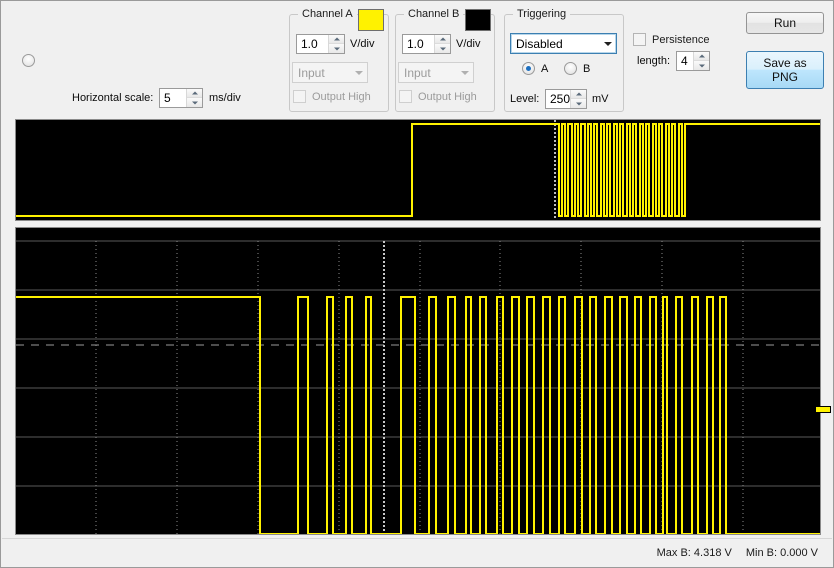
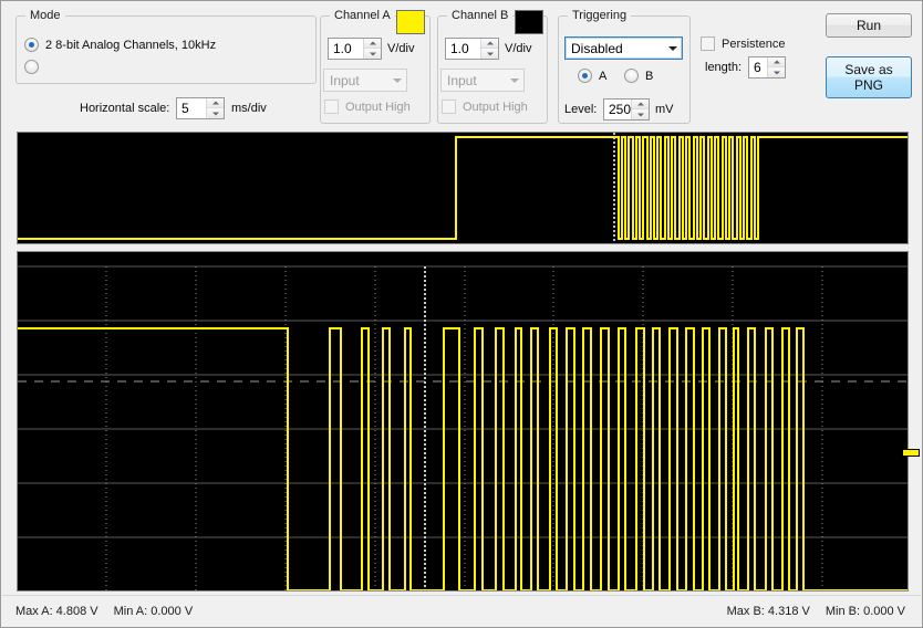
+ Mode
+ 2 8-bit Analog Channels, 10kHz
  Horizontal scale:
  5
  ms/div
  Channel A
  1.0
  V/div
  Input
  Output High
  Channel B
  1.0
  V/div
  Input
  Output High
  Triggering
  Disabled
  A
  B
  Level:
  250
  mV
  Persistence
  length:
- 4
+ 6
  Run
  Save as
  PNG
  A
+ Max A: 4.808 V
+ Min A: 0.000 V
  Max B: 4.318 V
  Min B: 0.000 V
